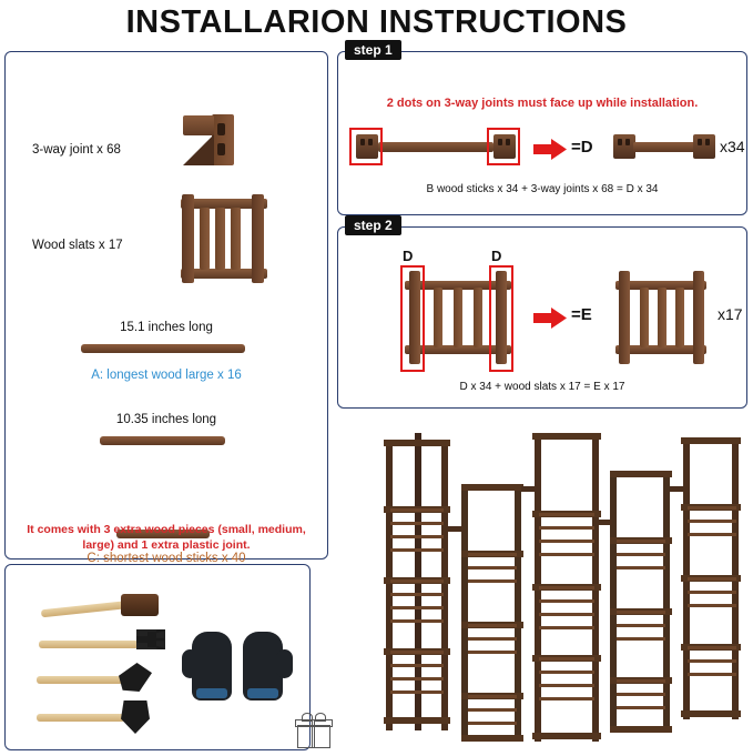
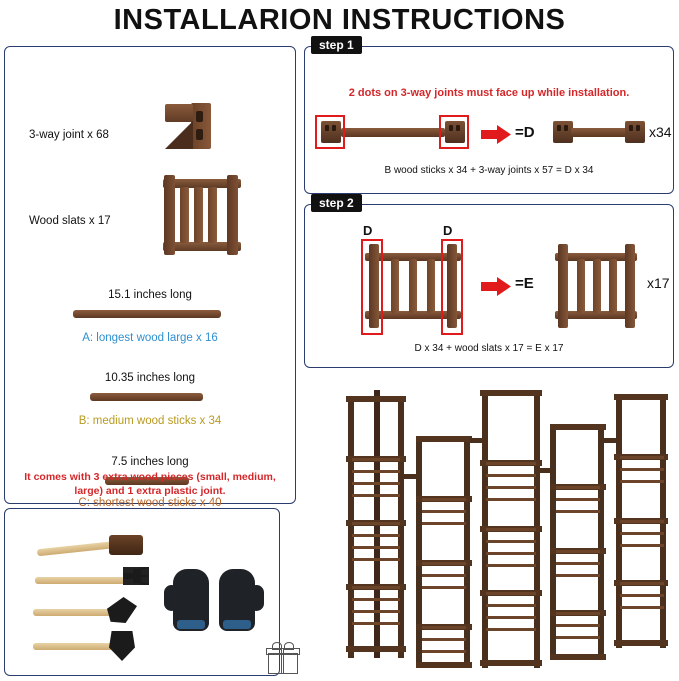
  INSTALLARION INSTRUCTIONS
  3-way joint x 68
  Wood slats x 17
  15.1 inches long
  A: longest wood large x 16
  10.35 inches long
+ B: medium wood sticks x 34
+ 7.5 inches long
  C: shortest wood sticks x 40
  It comes with 3 extra wood pieces (small, medium, large) and 1 extra plastic joint.
  step 1
  2 dots on 3-way joints must face up while installation.
  =D
  x34
- B wood sticks x 34 + 3-way joints x 68 = D x 34
+ B wood sticks x 34 + 3-way joints x 57 = D x 34
  step 2
  D
  D
  =E
  x17
  D x 34 + wood slats x 17 = E x 17
